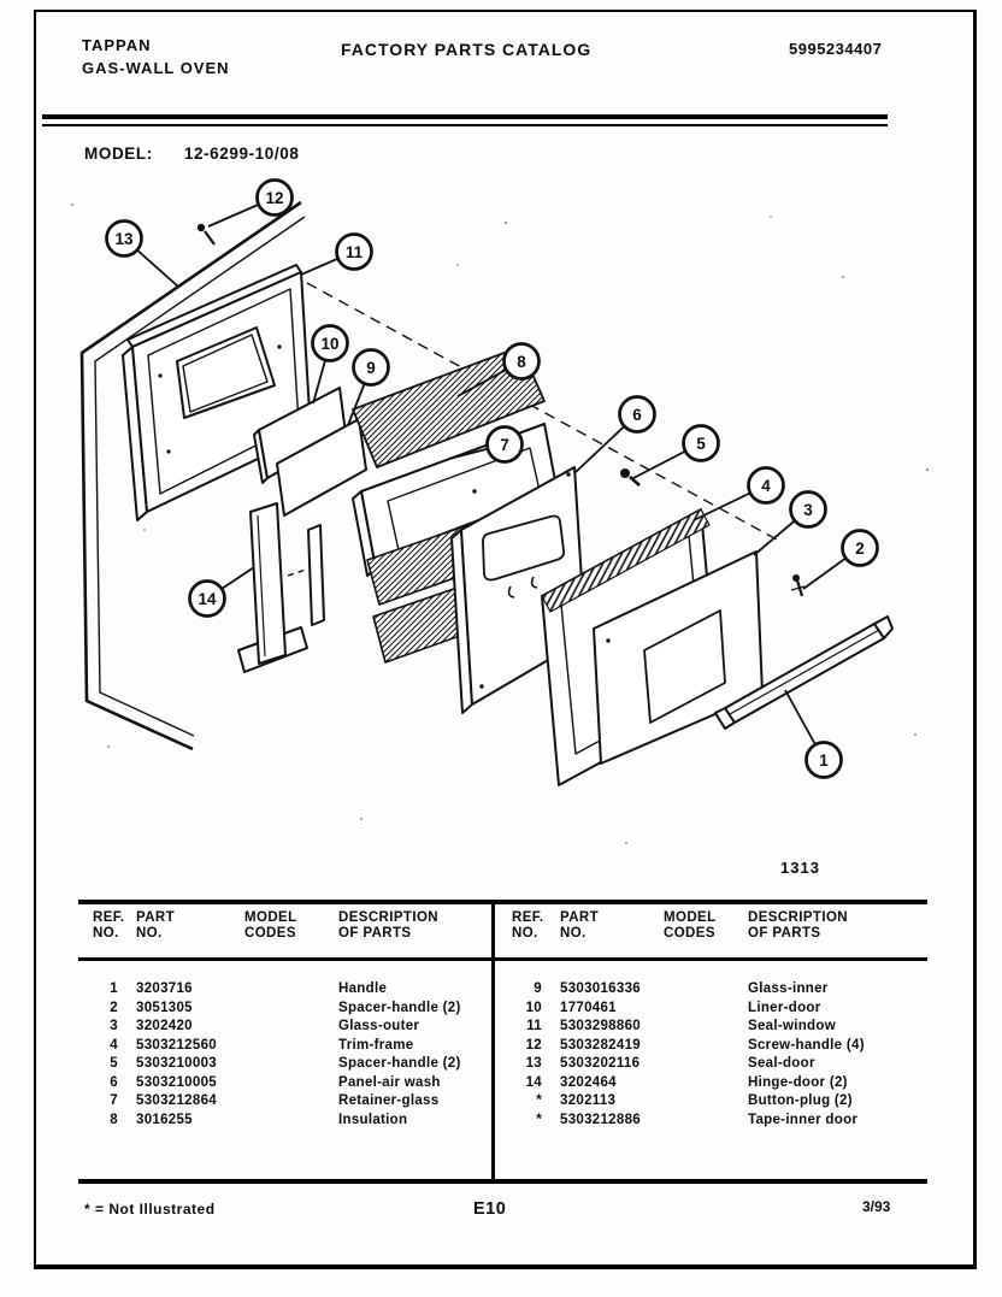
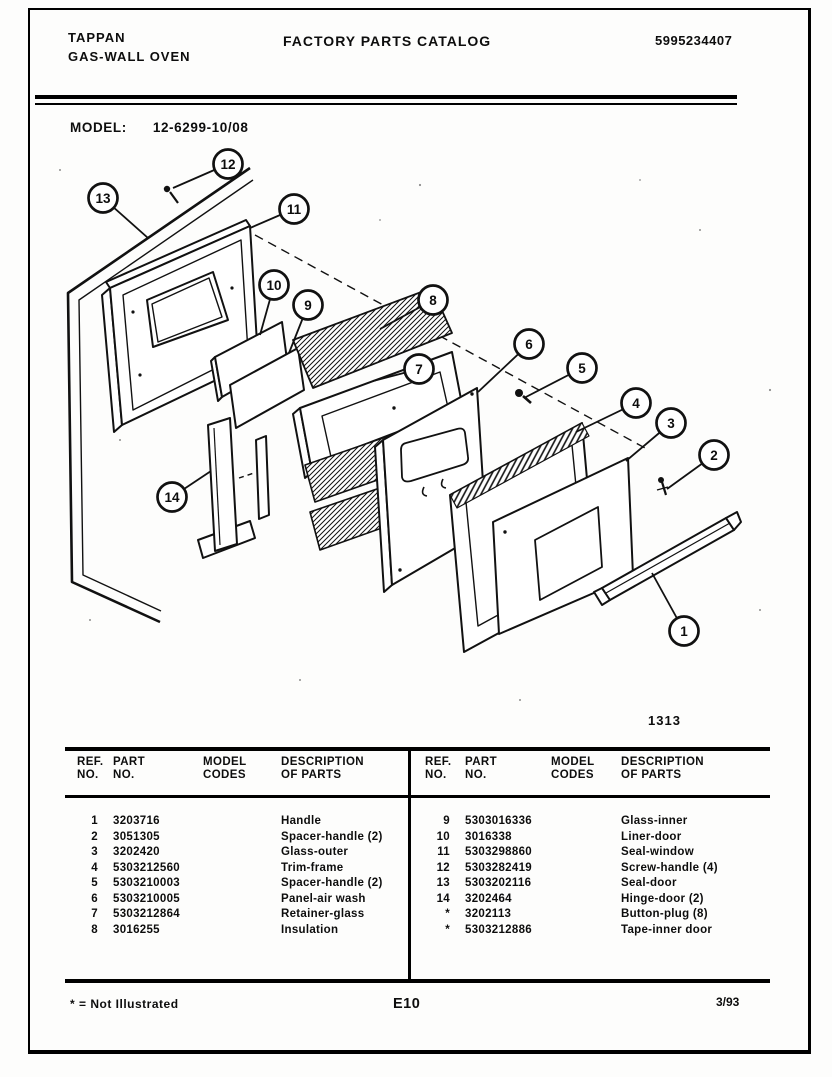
  TAPPAN
  GAS-WALL OVEN
  FACTORY PARTS CATALOG
  5995234407
  MODEL: 12-6299-10/08
  1
  2
  3
  4
  5
  6
  7
  8
  9
  10
  11
  12
  13
  14
  1313
  REF.
  NO.
  PART
  NO.
  MODEL
  CODES
  DESCRIPTION
  OF PARTS
  REF.
  NO.
  PART
  NO.
  MODEL
  CODES
  DESCRIPTION
  OF PARTS
  1
  3203716
  Handle
  2
  3051305
  Spacer-handle (2)
  3
  3202420
  Glass-outer
  4
  5303212560
  Trim-frame
  5
  5303210003
  Spacer-handle (2)
  6
  5303210005
  Panel-air wash
  7
  5303212864
  Retainer-glass
  8
  3016255
  Insulation
  9
  5303016336
  Glass-inner
  10
- 1770461
+ 3016338
  Liner-door
  11
  5303298860
  Seal-window
  12
  5303282419
  Screw-handle (4)
  13
  5303202116
  Seal-door
  14
  3202464
  Hinge-door (2)
  *
  3202113
- Button-plug (2)
+ Button-plug (8)
  *
  5303212886
  Tape-inner door
  * = Not Illustrated
  E10
  3/93
